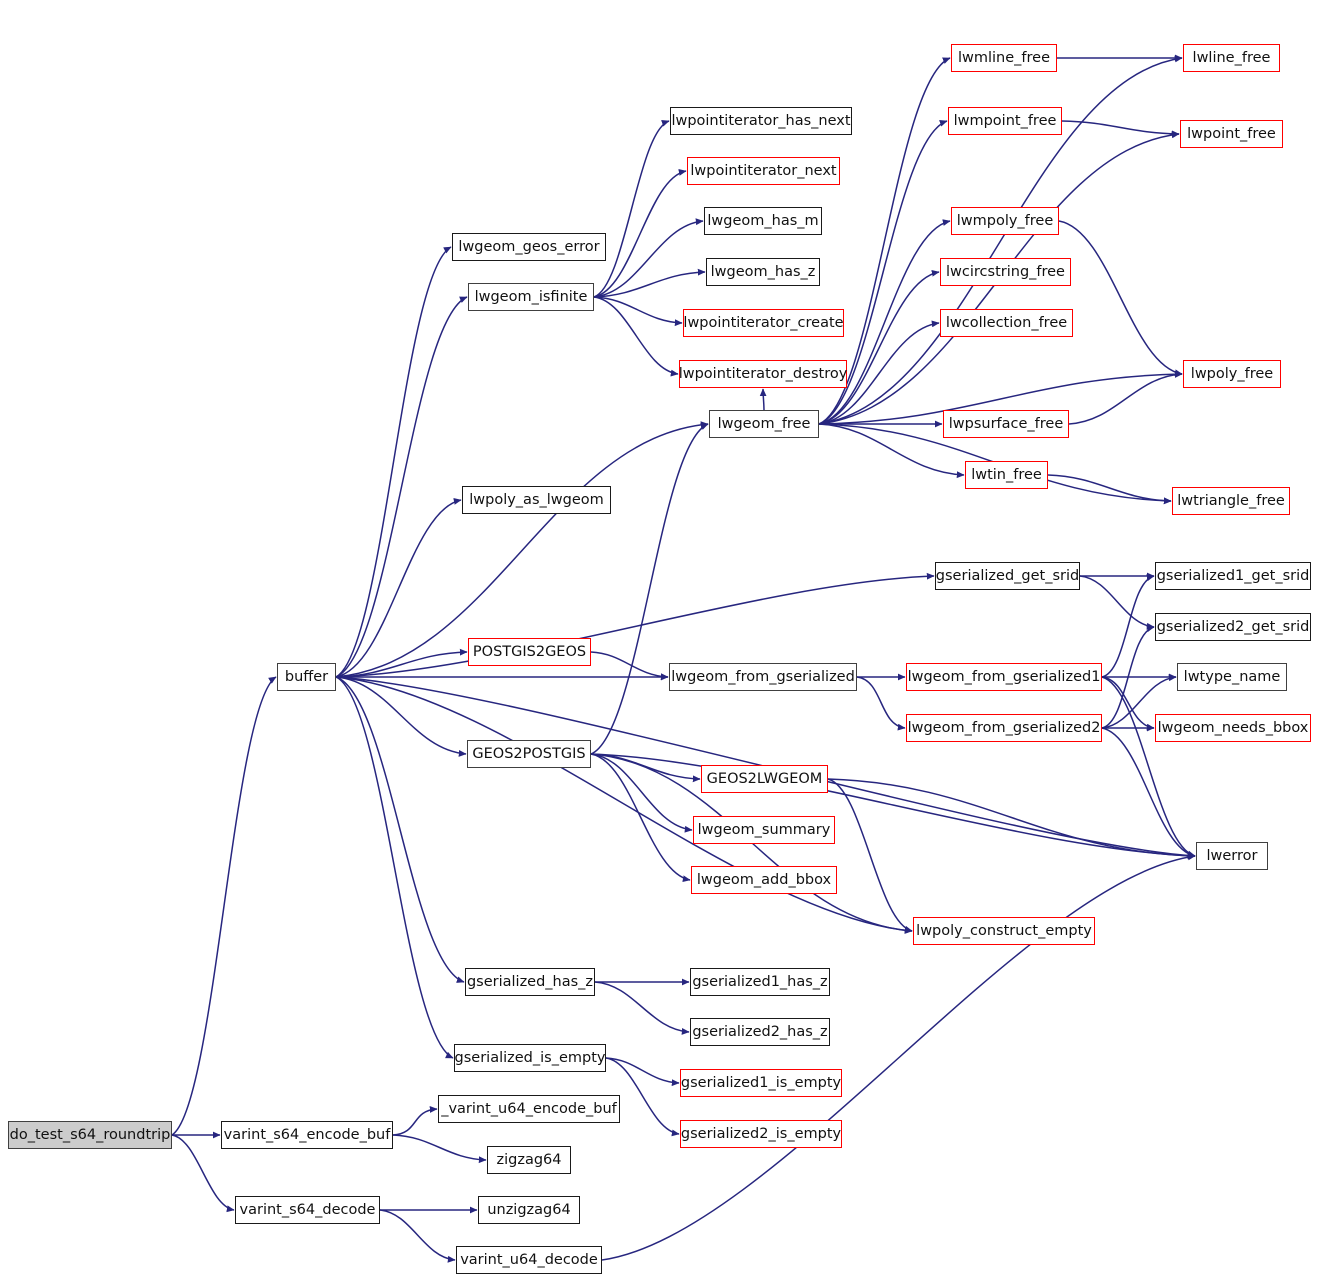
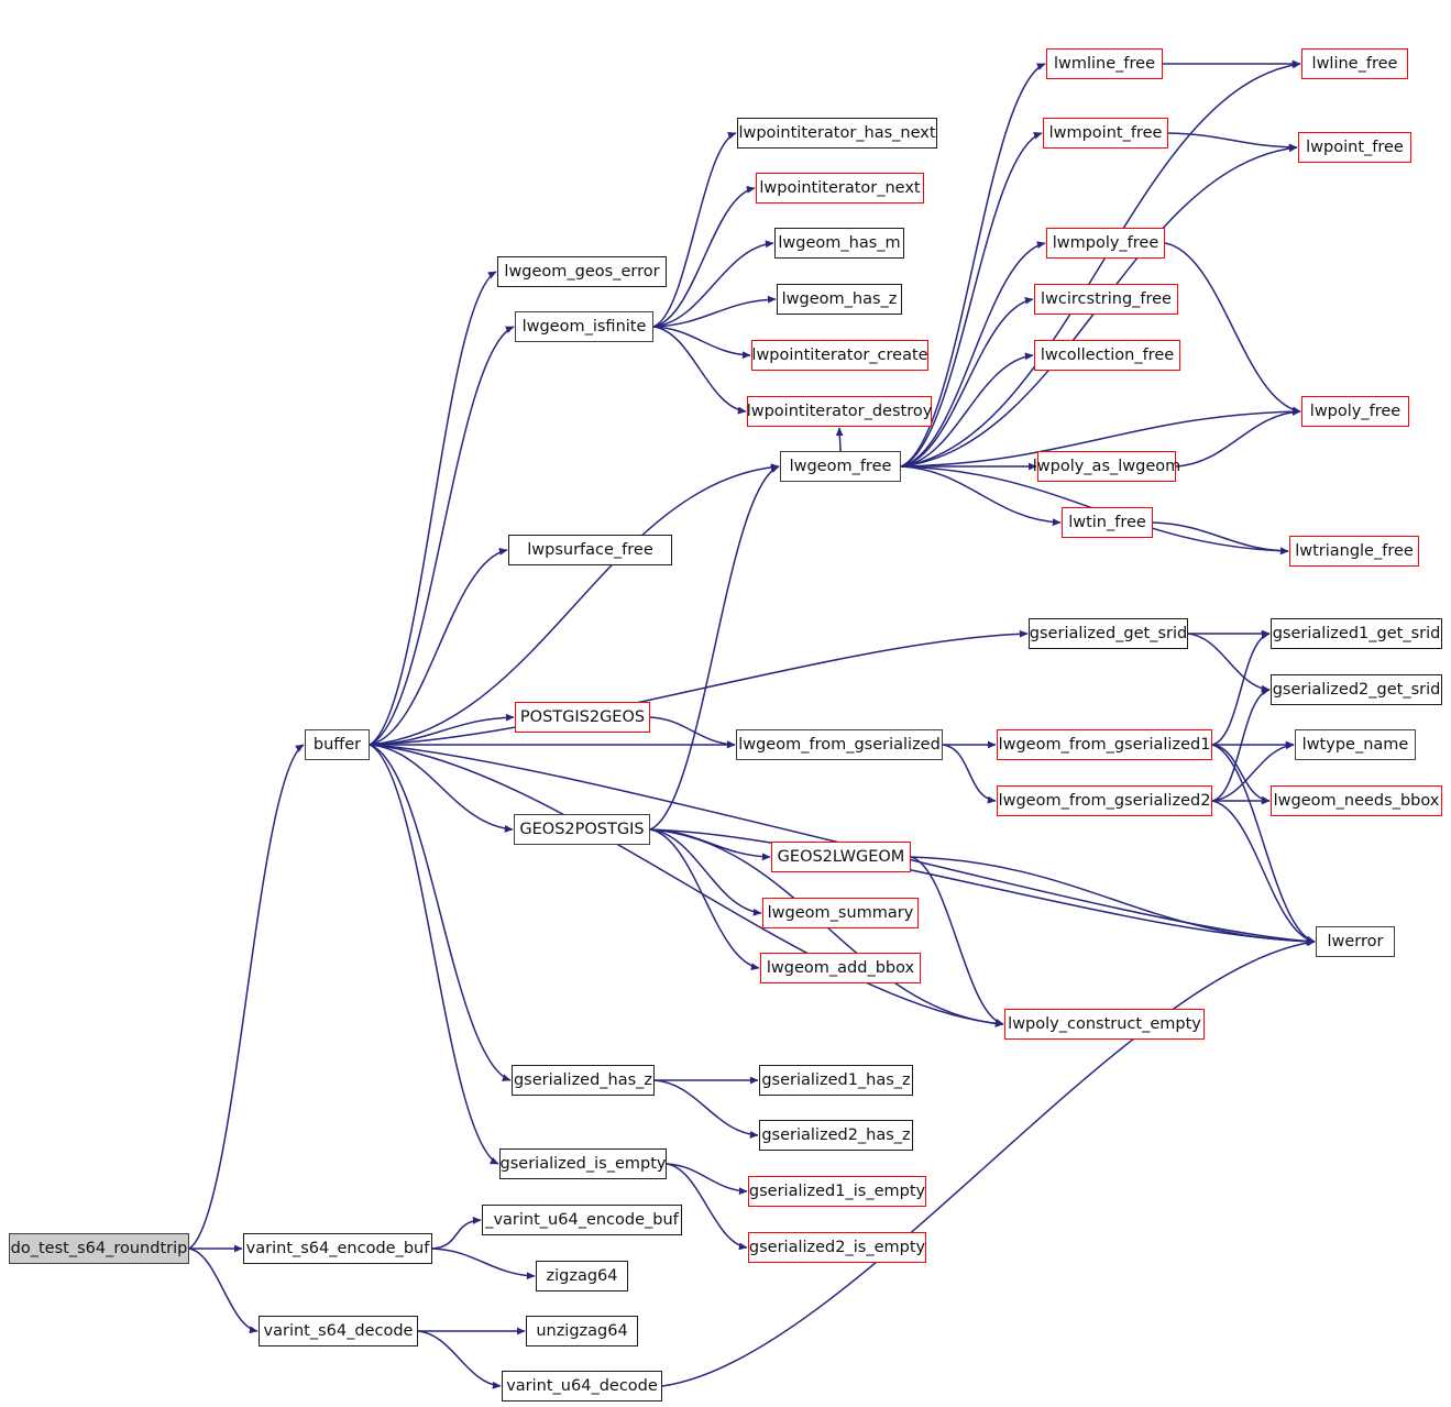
  do_test_s64_roundtrip
  varint_s64_encode_buf
  _varint_u64_encode_buf
  zigzag64
  varint_s64_decode
  unzigzag64
  varint_u64_decode
  buffer
  lwgeom_geos_error
  lwgeom_isfinite
  lwpointiterator_has_next
  lwpointiterator_next
  lwgeom_has_m
  lwgeom_has_z
  lwpointiterator_create
  lwpointiterator_destroy
  lwgeom_free
  lwmline_free
  lwline_free
  lwmpoint_free
  lwpoint_free
  lwmpoly_free
  lwcircstring_free
  lwcollection_free
  lwpoly_free
- lwpsurface_free
+ lwpoly_as_lwgeom
  lwtin_free
  lwtriangle_free
- lwpoly_as_lwgeom
+ lwpsurface_free
  gserialized_get_srid
  gserialized1_get_srid
  gserialized2_get_srid
  POSTGIS2GEOS
  lwgeom_from_gserialized
  lwgeom_from_gserialized1
  lwtype_name
  lwgeom_from_gserialized2
  lwgeom_needs_bbox
  GEOS2POSTGIS
  GEOS2LWGEOM
  lwgeom_summary
  lwgeom_add_bbox
  lwerror
  lwpoly_construct_empty
  gserialized_has_z
  gserialized1_has_z
  gserialized2_has_z
  gserialized_is_empty
  gserialized1_is_empty
  gserialized2_is_empty
